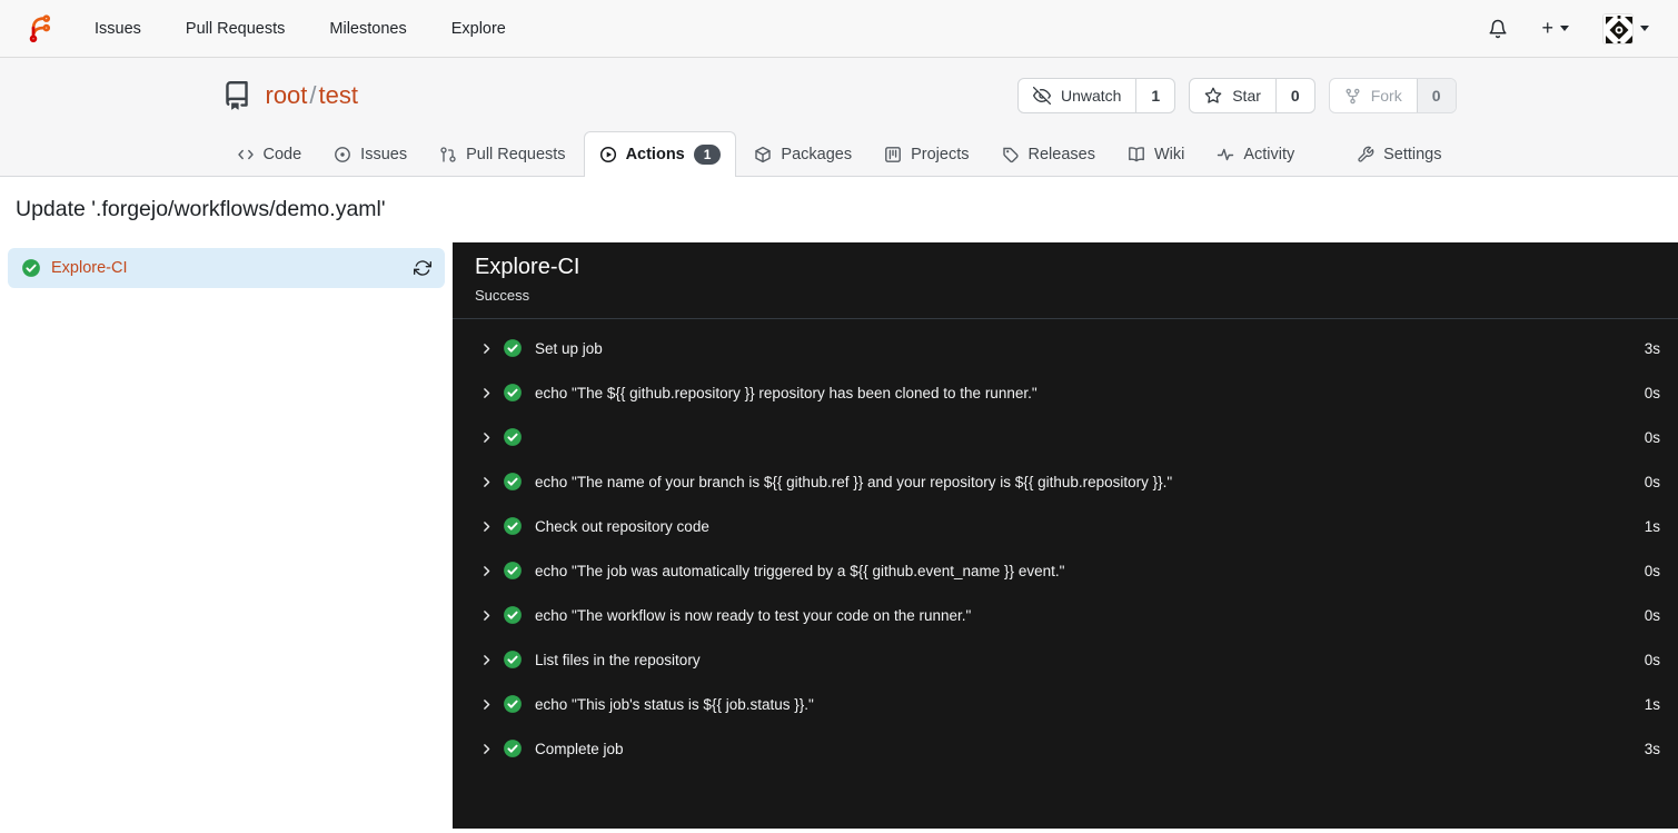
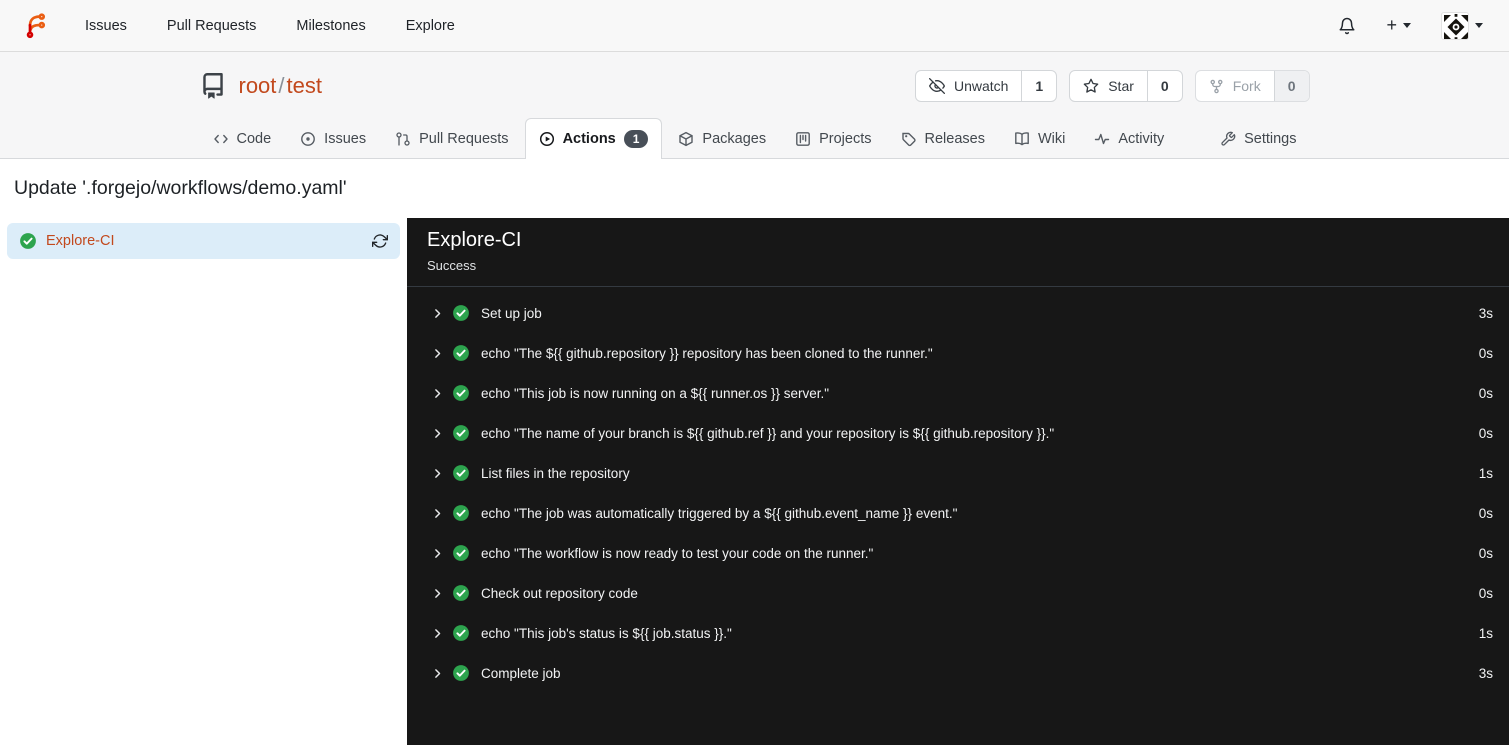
  Issues
  Pull Requests
  Milestones
  Explore
  +
  root/test
  Unwatch
  1
  Star
  0
  Fork
  0
  Code
  Issues
  Pull Requests
  Actions
  1
  Packages
  Projects
  Releases
  Wiki
  Activity
  Settings
  Update '.forgejo/workflows/demo.yaml'
  Explore-CI
  Explore-CI
  Success
  Set up job
  3s
  echo "The ${{ github.repository }} repository has been cloned to the runner."
  0s
+ echo "This job is now running on a ${{ runner.os }} server."
  0s
  echo "The name of your branch is ${{ github.ref }} and your repository is ${{ github.repository }}."
  0s
- Check out repository code
+ List files in the repository
  1s
  echo "The job was automatically triggered by a ${{ github.event_name }} event."
  0s
  echo "The workflow is now ready to test your code on the runner."
  0s
- List files in the repository
+ Check out repository code
  0s
  echo "This job's status is ${{ job.status }}."
  1s
  Complete job
  3s
